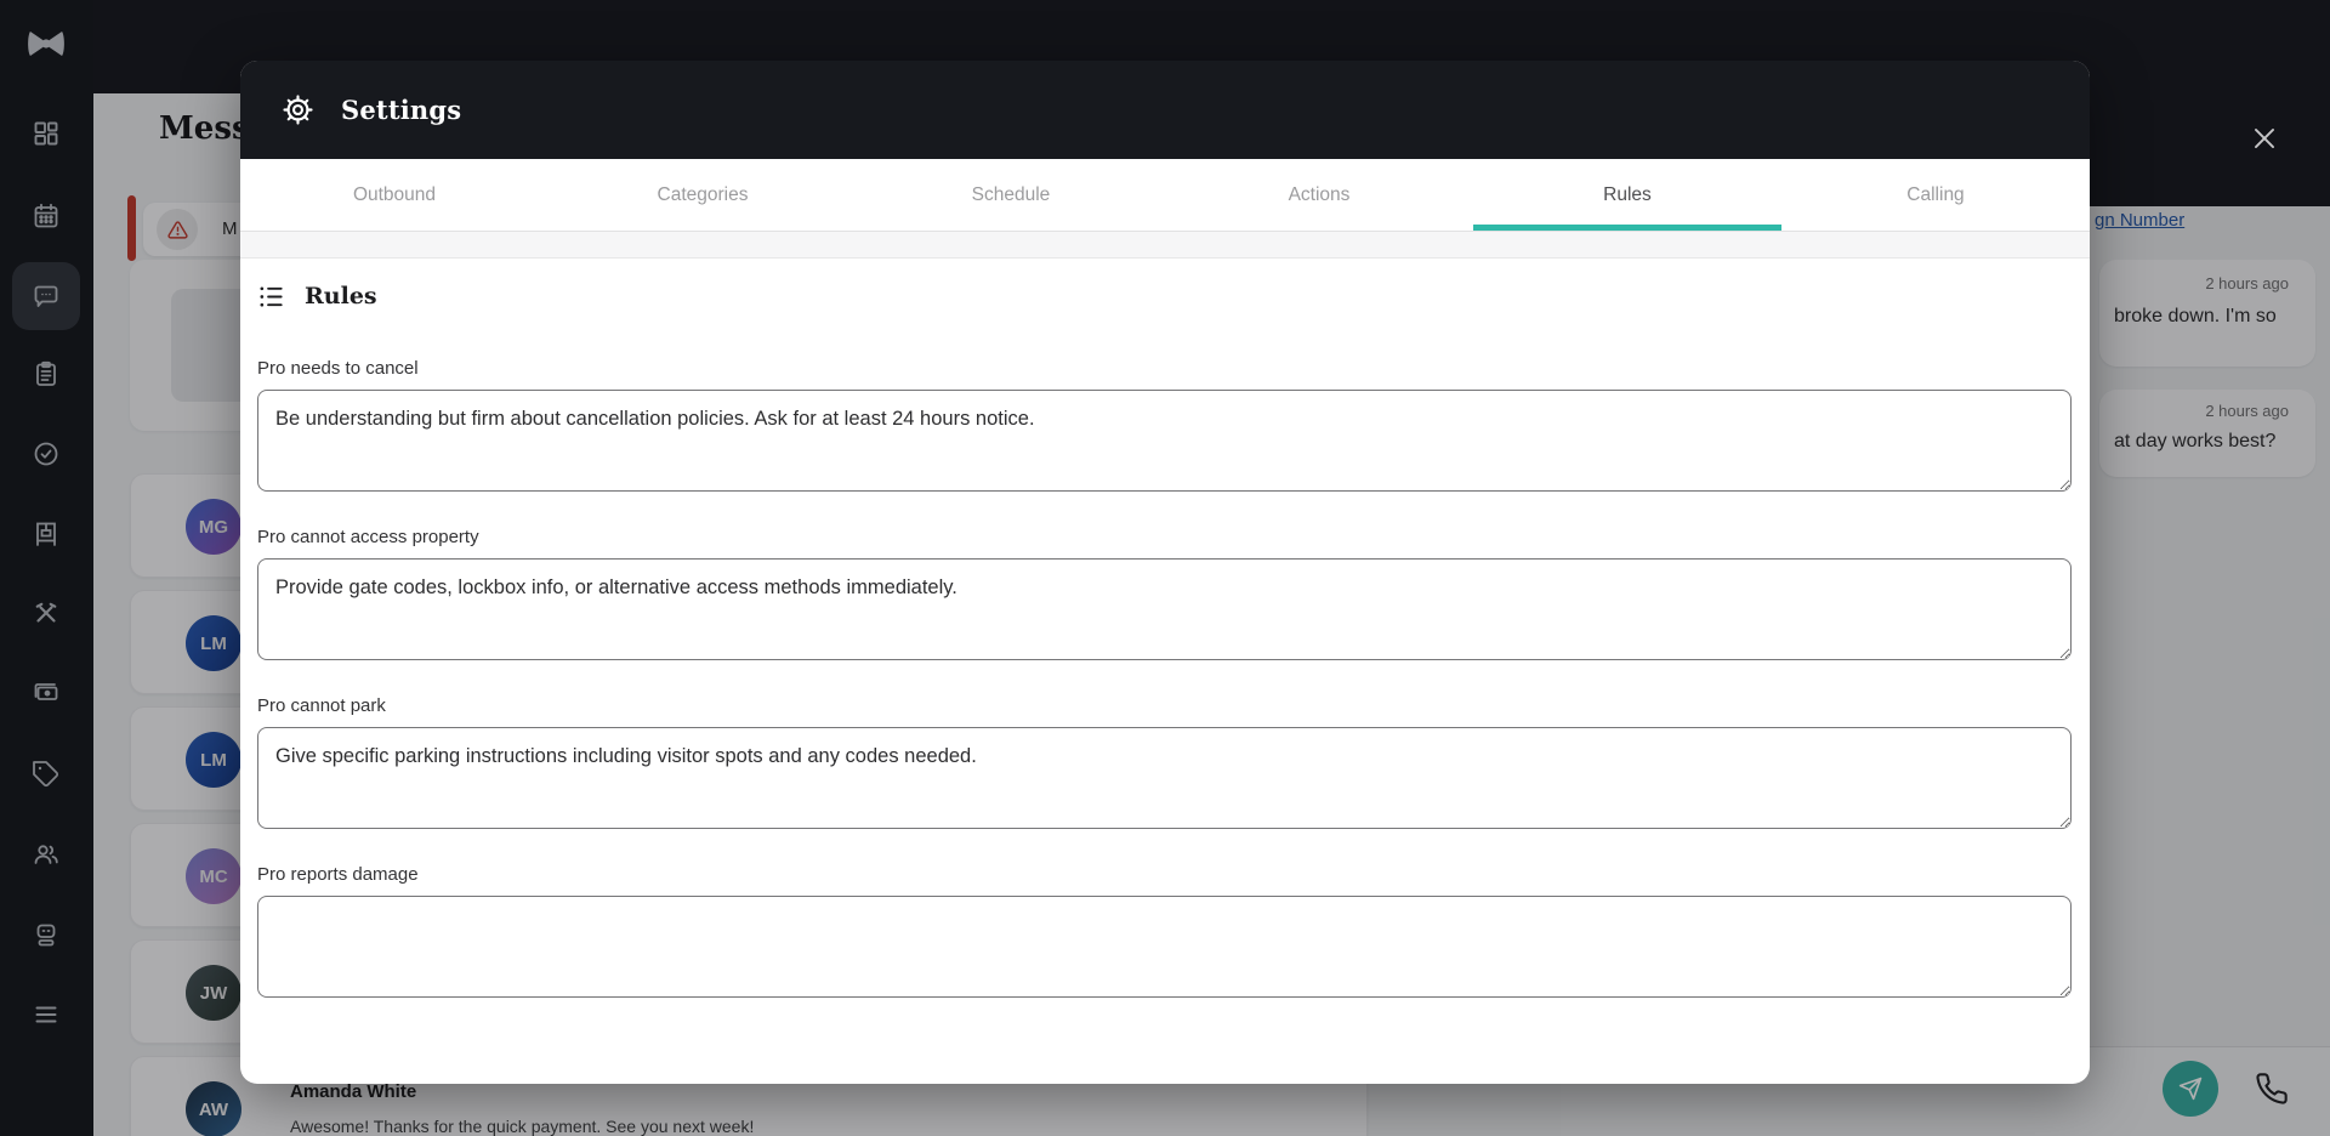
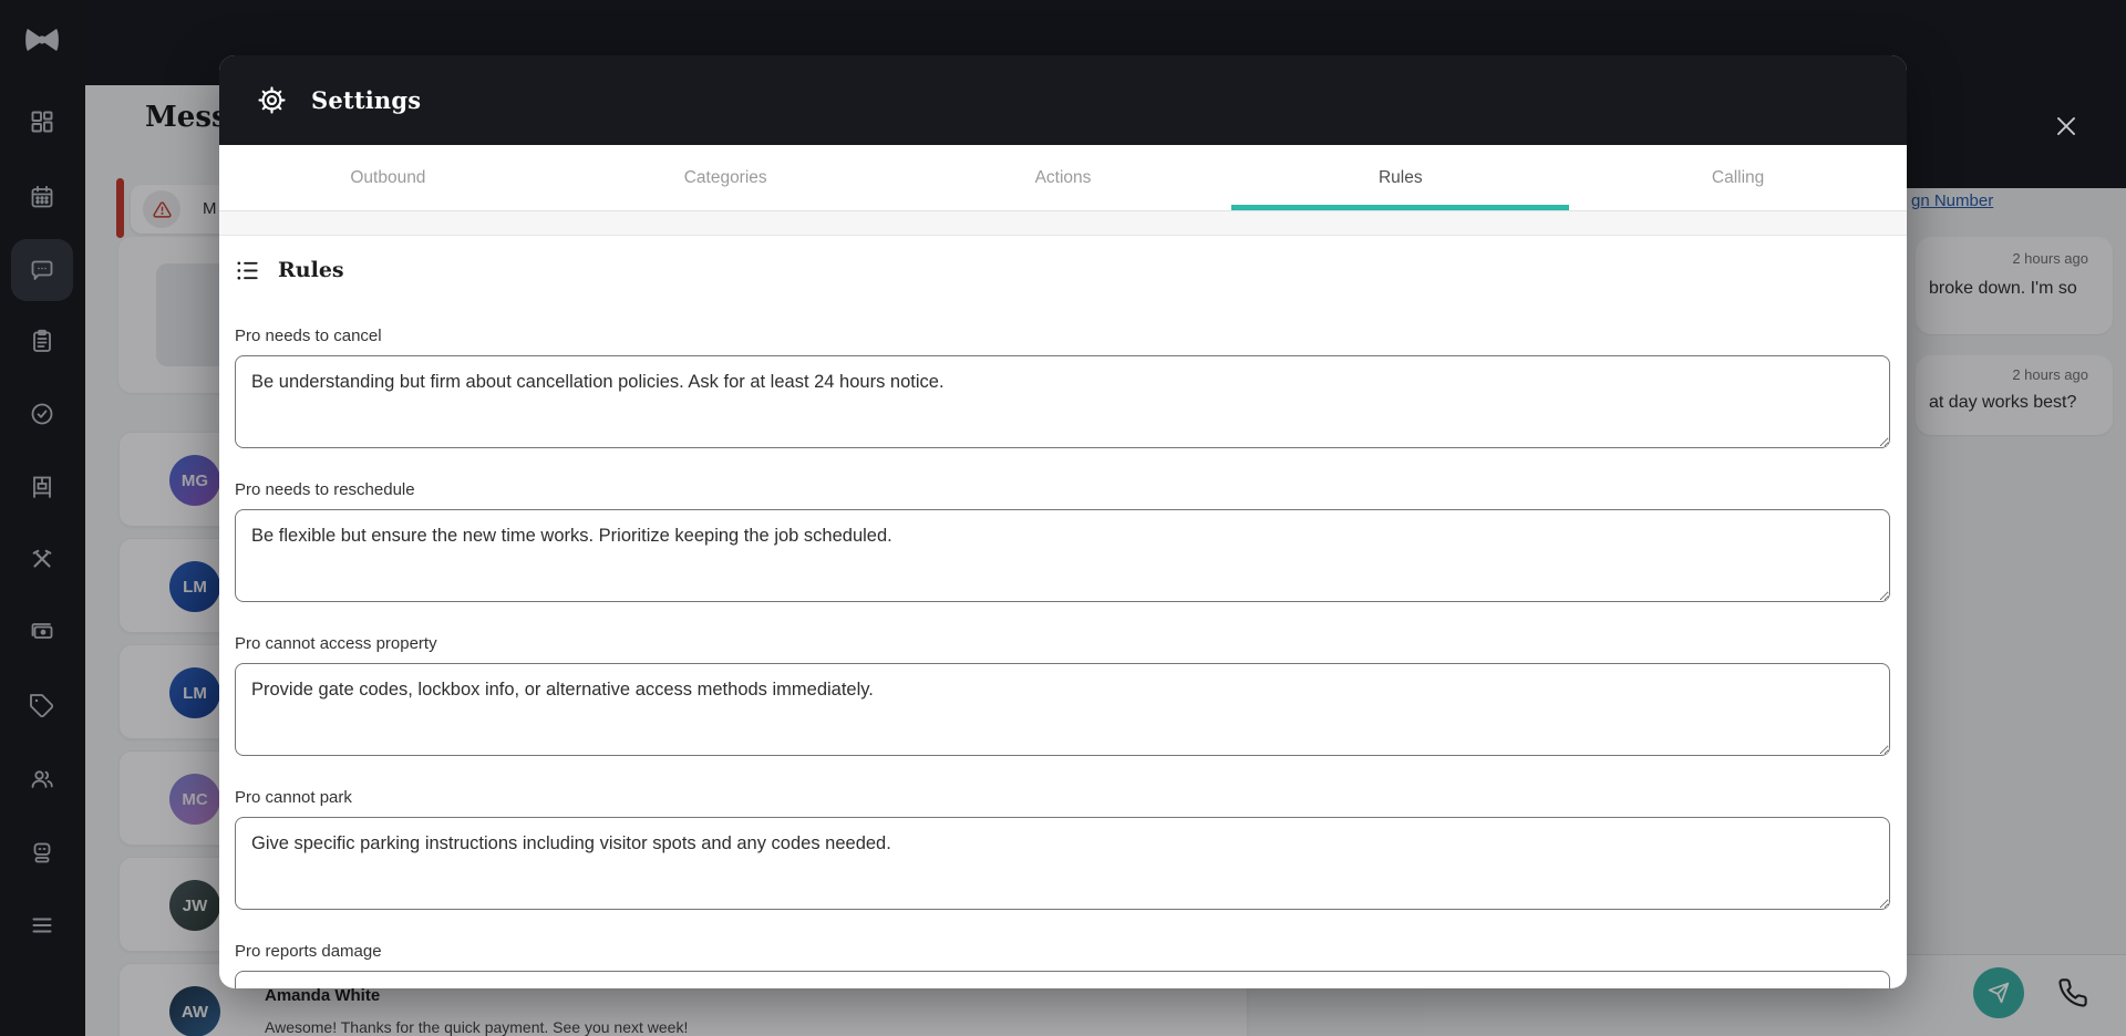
  M
  MG
  LM
  LM
  MC
  JW
  AW
  Amanda White
  Awesome! Thanks for the quick payment. See you next week!
  gn Number
  2 hours ago
  broke down. I'm so
  2 hours ago
  at day works best?
  Settings
  Outbound
  Categories
- Schedule
  Actions
  Rules
  Calling
  Rules
  Pro needs to cancel
  Be understanding but firm about cancellation policies. Ask for at least 24 hours notice.
+ Pro needs to reschedule
+ Be flexible but ensure the new time works. Prioritize keeping the job scheduled.
  Pro cannot access property
  Provide gate codes, lockbox info, or alternative access methods immediately.
  Pro cannot park
  Give specific parking instructions including visitor spots and any codes needed.
  Pro reports damage
